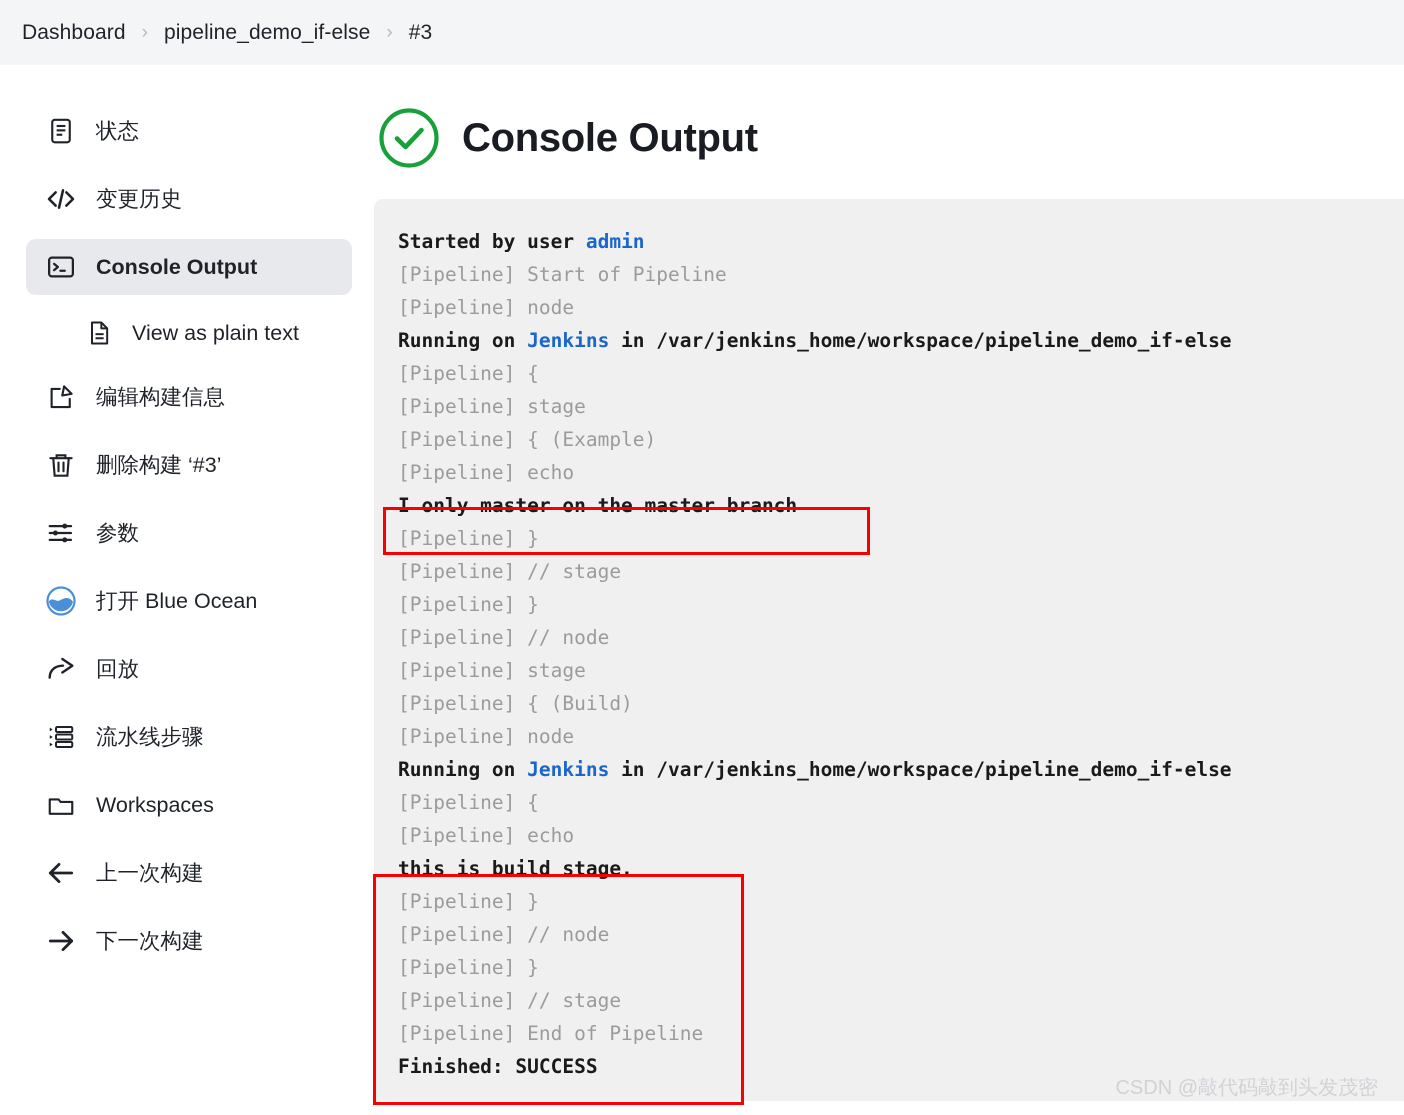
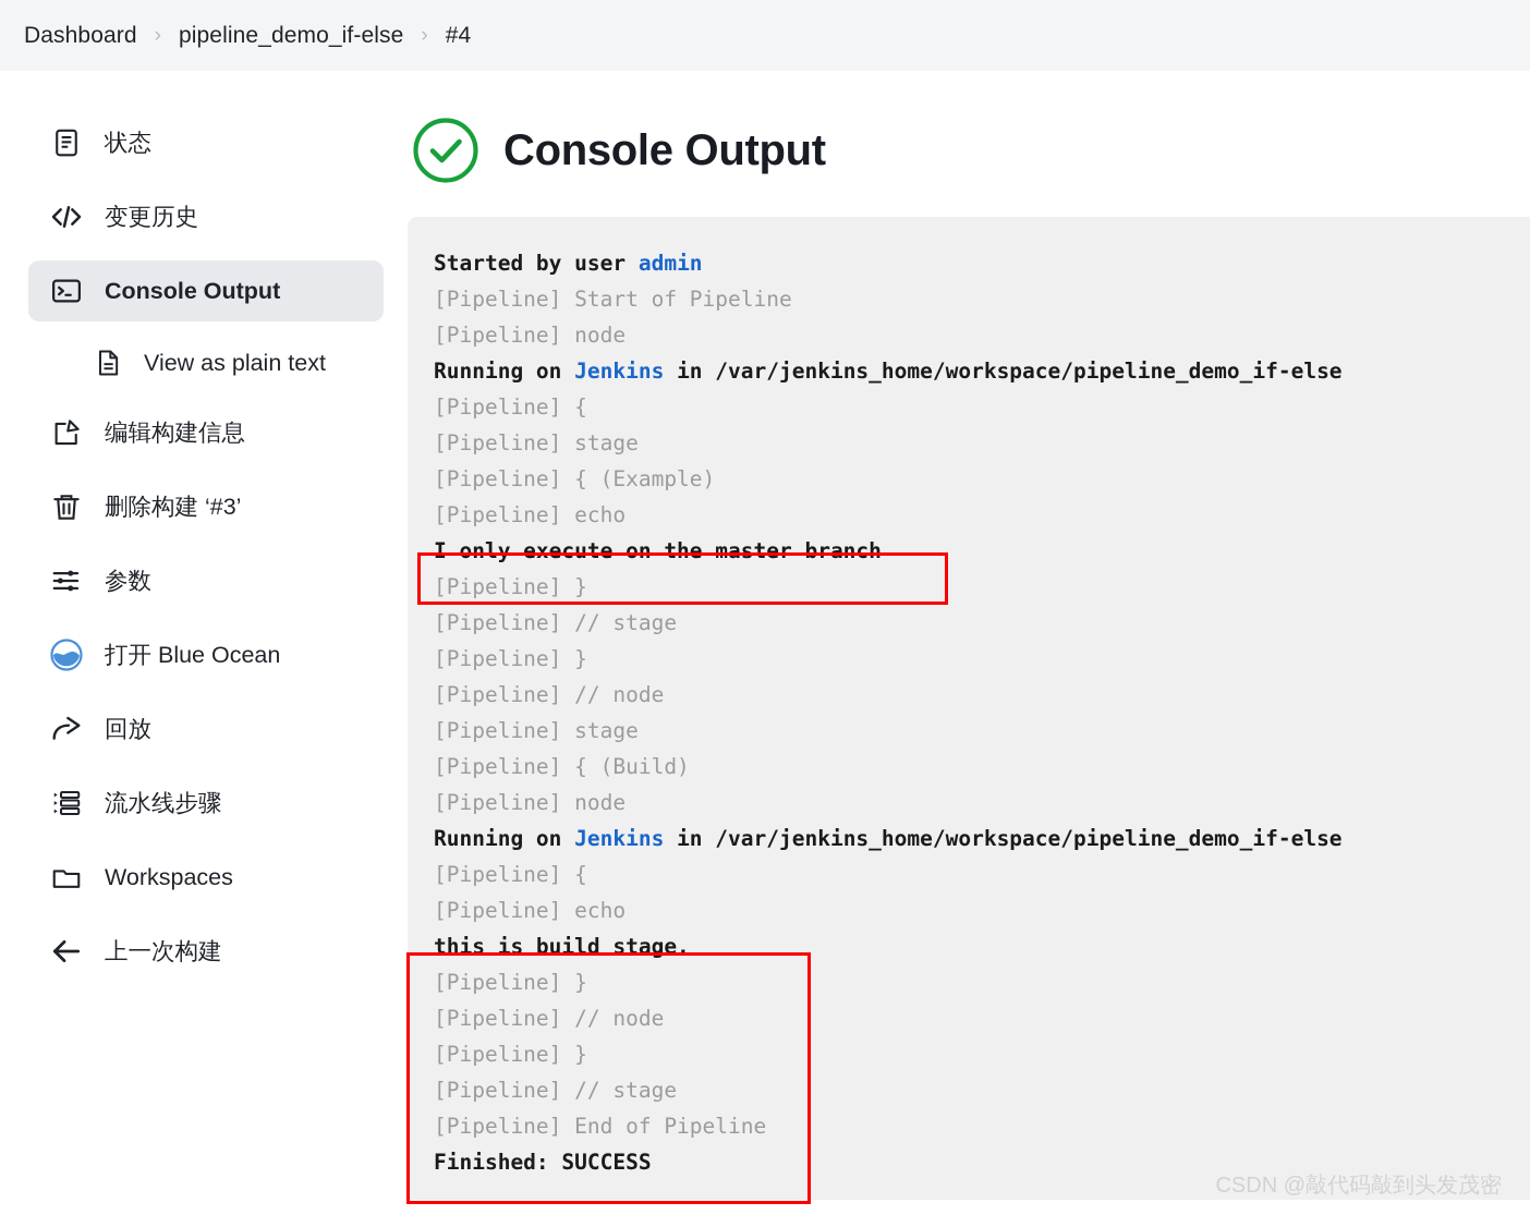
  Dashboard
  ›
  pipeline_demo_if-else
  ›
- #3
+ #4
  状态
  变更历史
  Console Output
  View as plain text
  编辑构建信息
  删除构建 ‘#3’
  参数
  打开 Blue Ocean
  回放
  流水线步骤
  Workspaces
  上一次构建
- 下一次构建
  Console Output
  Started by user admin
  [Pipeline] Start of Pipeline
  [Pipeline] node
  Running on Jenkins in /var/jenkins_home/workspace/pipeline_demo_if-else
  [Pipeline] {
  [Pipeline] stage
  [Pipeline] { (Example)
  [Pipeline] echo
- I only master on the master branch
+ I only execute on the master branch
  [Pipeline] }
  [Pipeline] // stage
  [Pipeline] }
  [Pipeline] // node
  [Pipeline] stage
  [Pipeline] { (Build)
  [Pipeline] node
  Running on Jenkins in /var/jenkins_home/workspace/pipeline_demo_if-else
  [Pipeline] {
  [Pipeline] echo
  this is build stage.
  [Pipeline] }
  [Pipeline] // node
  [Pipeline] }
  [Pipeline] // stage
  [Pipeline] End of Pipeline
  Finished: SUCCESS
  CSDN @敲代码敲到头发茂密
